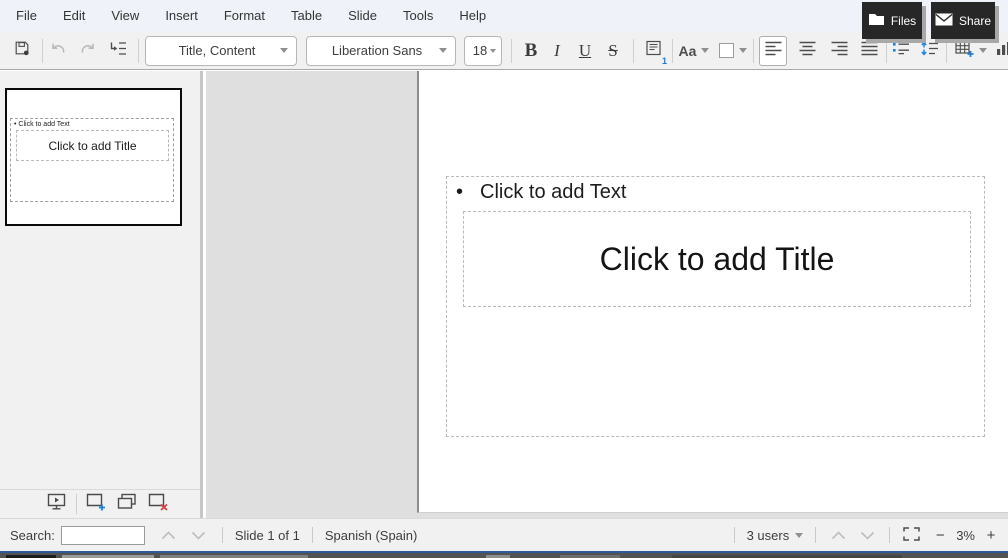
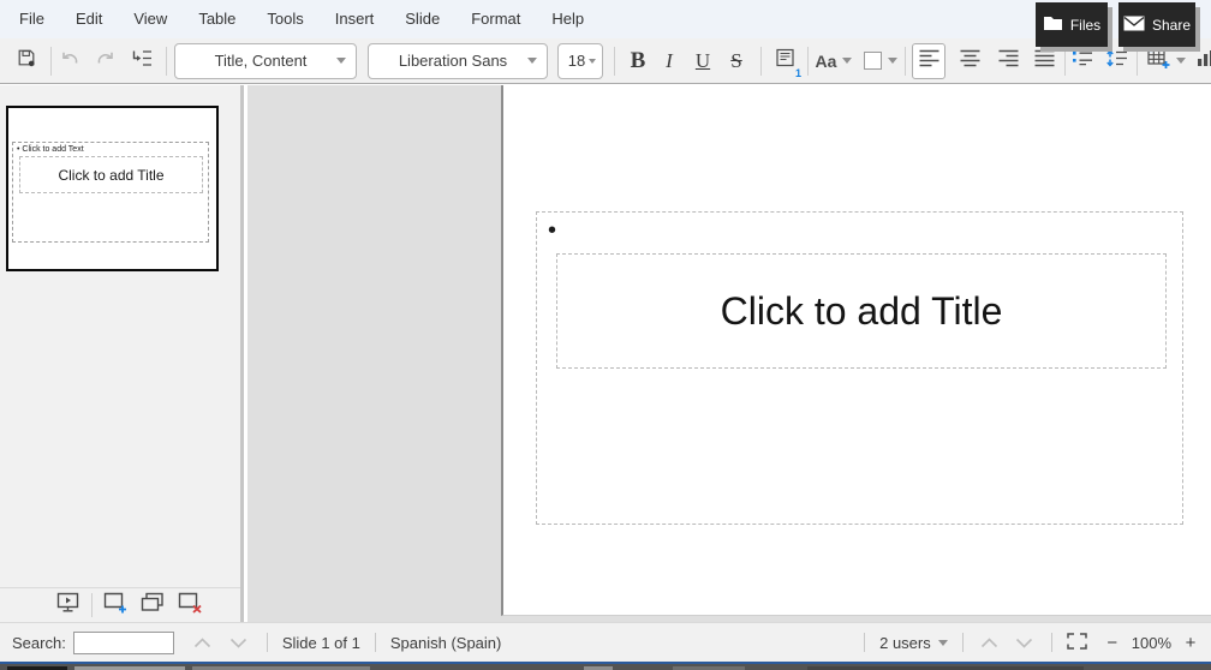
  File
  Edit
  View
- Insert
+ Table
- Format
+ Tools
- Table
+ Insert
  Slide
- Tools
+ Format
  Help
  Files
  Share
  Title, Content
  Liberation Sans
  18
  B
  I
  U
  S
  1
  Aa
  Click to add Title
  •
- Click to add Text
  Click to add Title
  Search:
  Slide 1 of 1
  Spanish (Spain)
- 3 users
+ 2 users
  −
- 3%
+ 100%
  +
